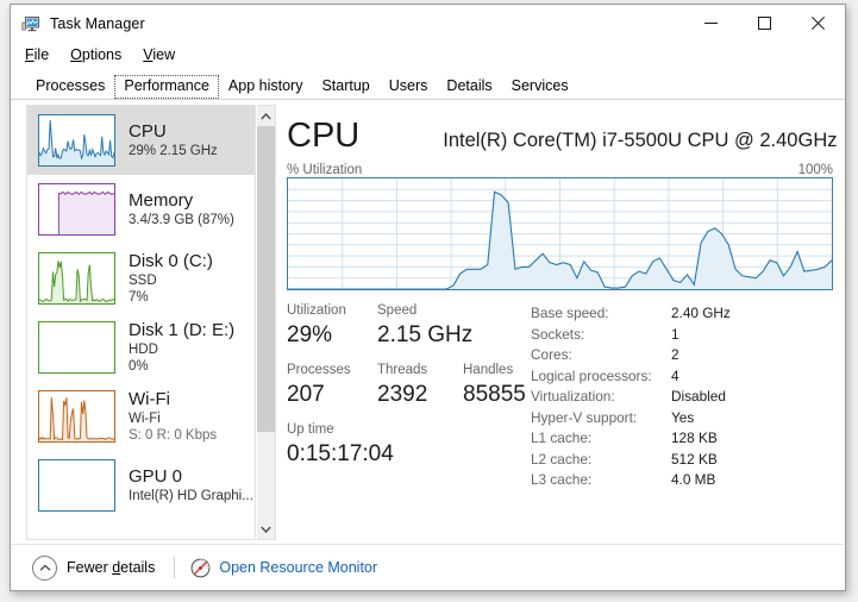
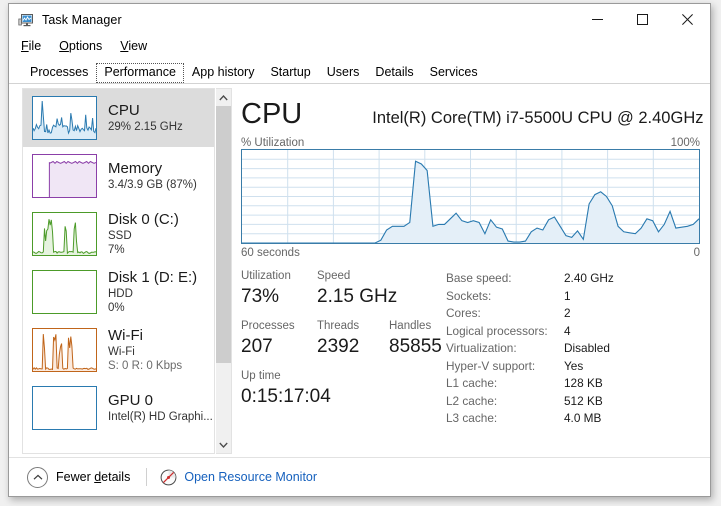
  Task Manager
  File
  Options
  View
  Processes
  Performance
  App history
  Startup
  Users
  Details
  Services
  CPU
  29% 2.15 GHz
  Memory
  3.4/3.9 GB (87%)
  Disk 0 (C:)
  SSD
  7%
  Disk 1 (D: E:)
  HDD
  0%
  Wi-Fi
  Wi-Fi
  S: 0 R: 0 Kbps
  GPU 0
  Intel(R) HD Graphi...
  CPU
  Intel(R) Core(TM) i7-5500U CPU @ 2.40GHz
  % Utilization
  100%
+ 60 seconds
+ 0
  Utilization
- 29%
+ 73%
  Speed
  2.15 GHz
  Processes
  207
  Threads
  2392
  Handles
  85855
  Up time
  0:15:17:04
  Base speed:
  2.40 GHz
  Sockets:
  1
  Cores:
  2
  Logical processors:
  4
  Virtualization:
  Disabled
  Hyper-V support:
  Yes
  L1 cache:
  128 KB
  L2 cache:
  512 KB
  L3 cache:
  4.0 MB
  Fewer details
  Open Resource Monitor
